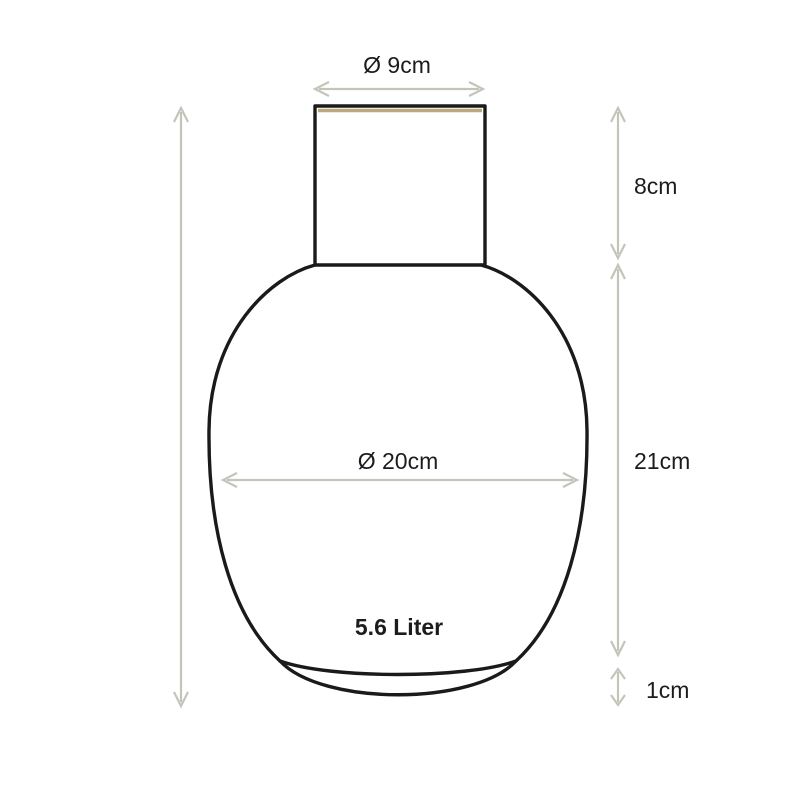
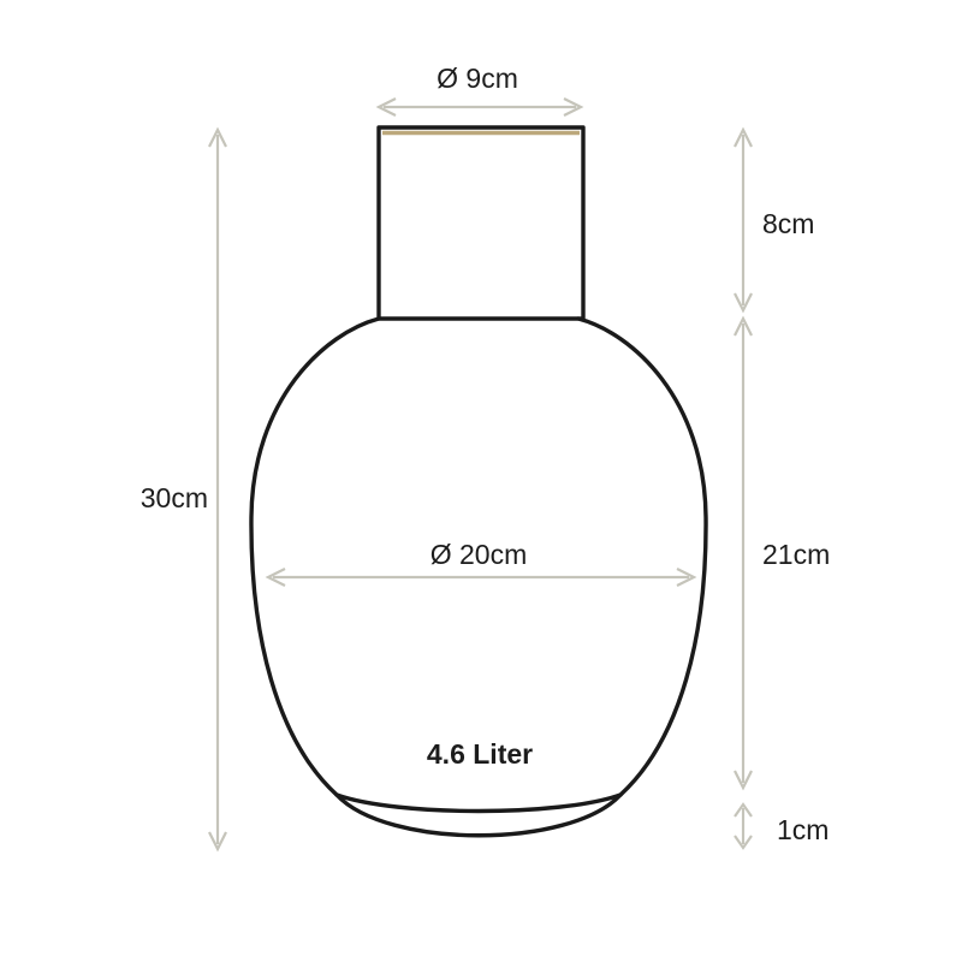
  Ø 9cm
  8cm
+ 30cm
  Ø 20cm
  21cm
- 5.6 Liter
+ 4.6 Liter
  1cm
